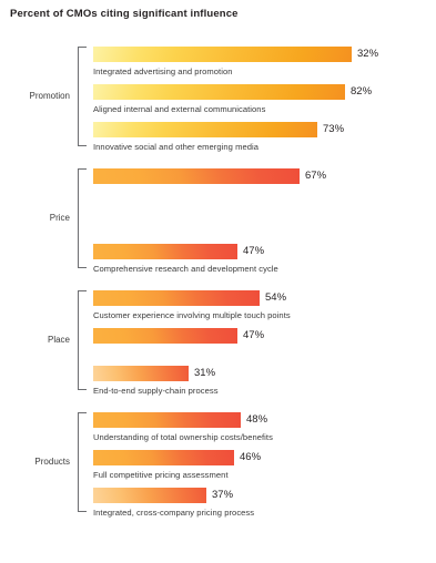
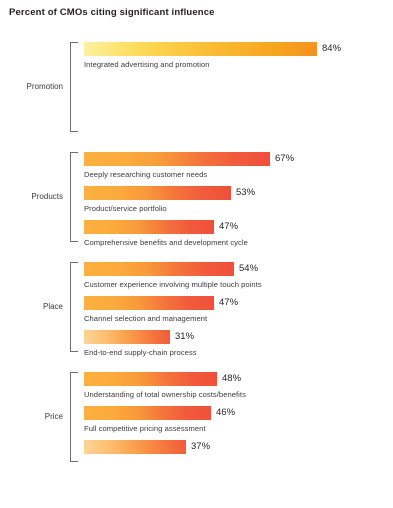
  Percent of CMOs citing significant influence
  Promotion
- 32%
+ 84%
  Integrated advertising and promotion
- 82%
- Aligned internal and external communications
- 73%
- Innovative social and other emerging media
- Price
+ Products
  67%
+ Deeply researching customer needs
+ 53%
+ Product/service portfolio
  47%
- Comprehensive research and development cycle
+ Comprehensive benefits and development cycle
  Place
  54%
  Customer experience involving multiple touch points
  47%
+ Channel selection and management
  31%
  End-to-end supply-chain process
- Products
+ Price
  48%
  Understanding of total ownership costs/benefits
  46%
  Full competitive pricing assessment
  37%
- Integrated, cross-company pricing process
